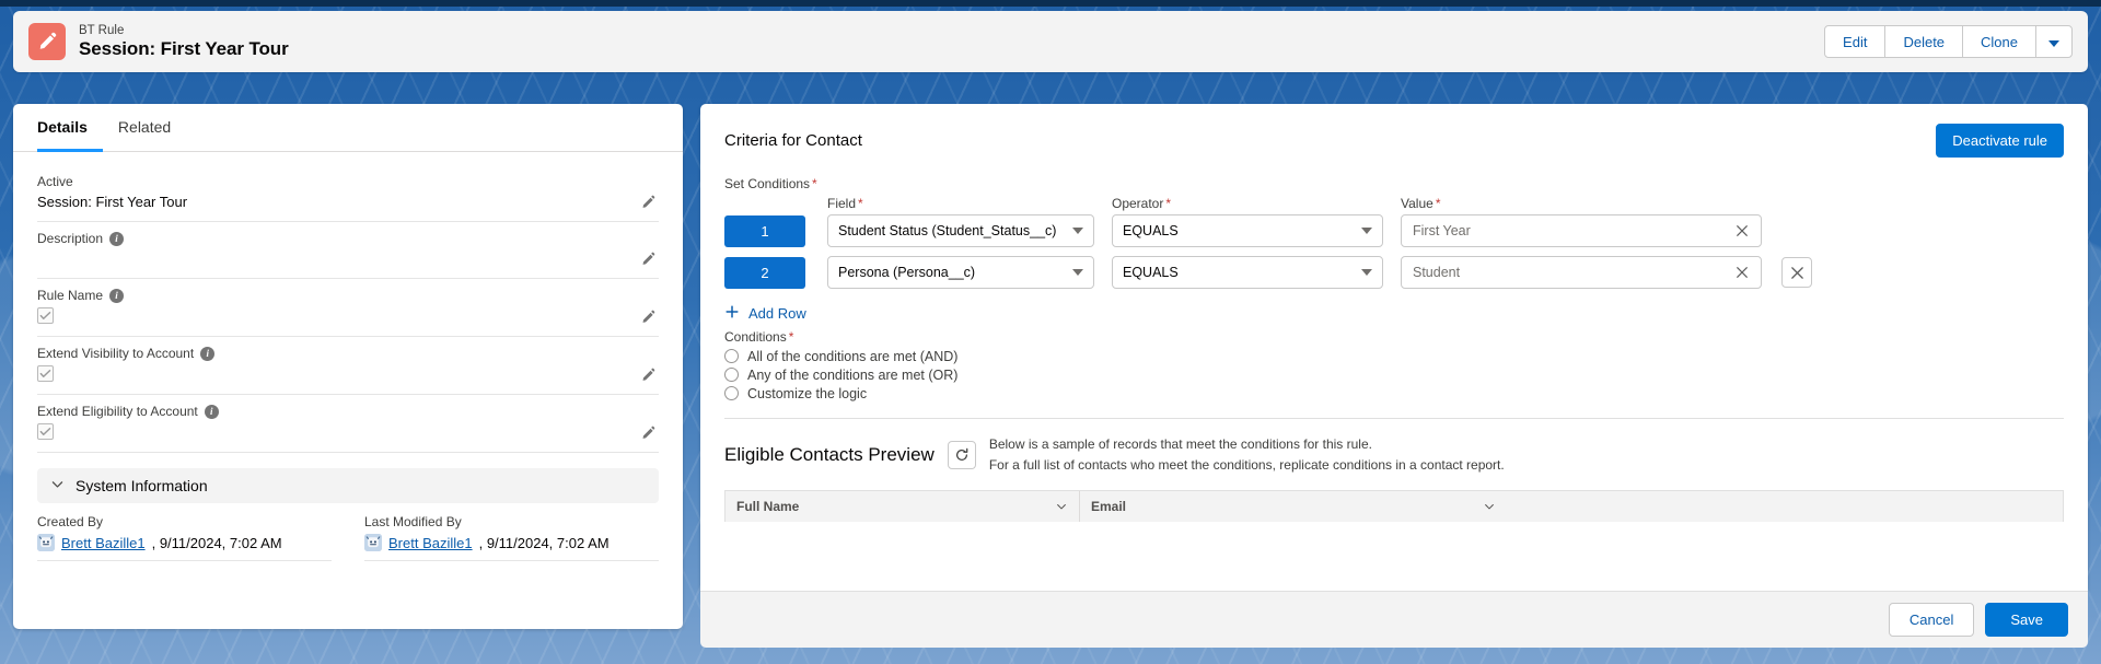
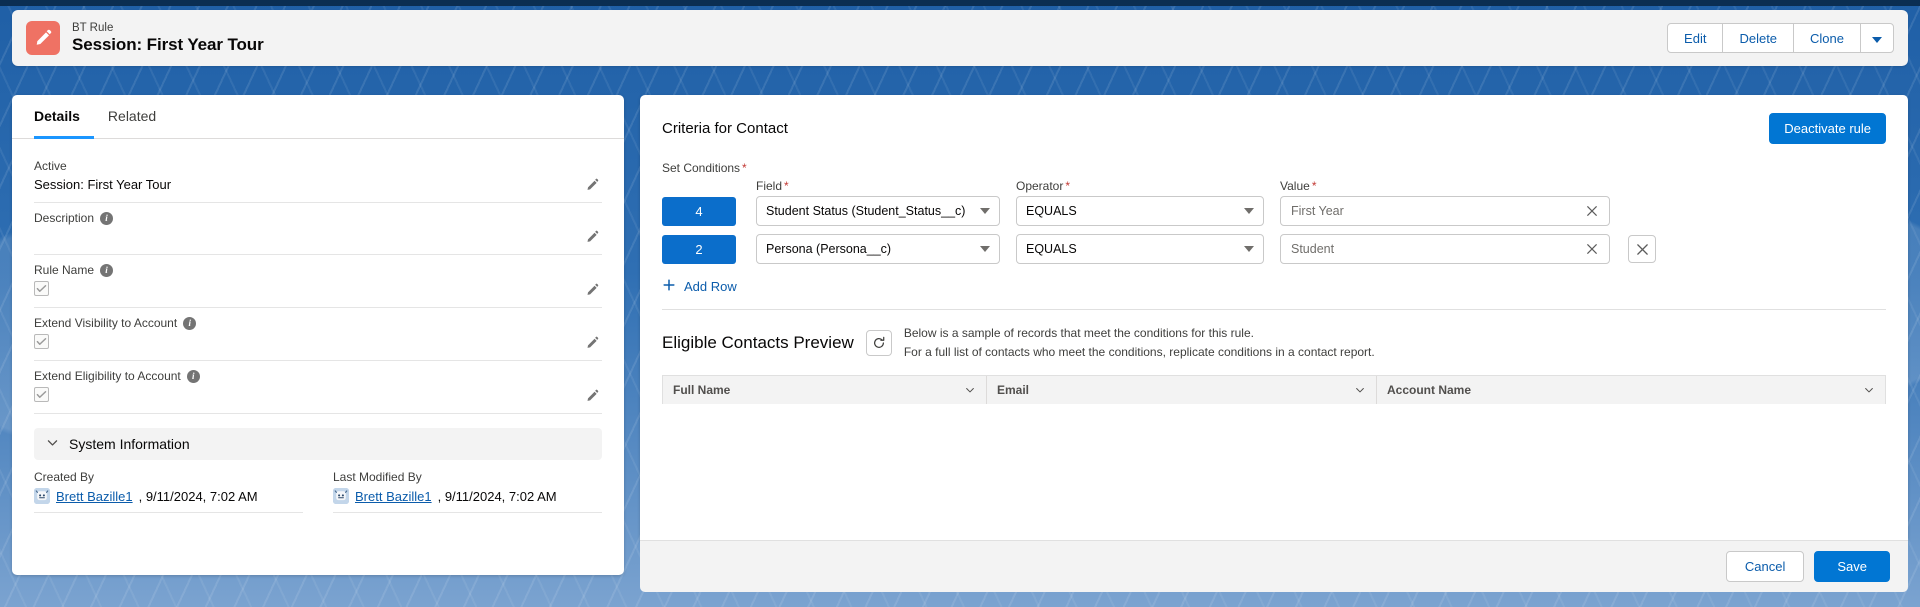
  BT Rule
  Session: First Year Tour
  Edit
  Delete
  Clone
  Details
  Related
  Active
  Session: First Year Tour
  Description
  i
  Rule Name
  i
  Extend Visibility to Account
  i
  Extend Eligibility to Account
  i
  System Information
  Created By
  Brett Bazille1
  , 9/11/2024, 7:02 AM
  Last Modified By
  Brett Bazille1
  , 9/11/2024, 7:02 AM
  Criteria for Contact
  Deactivate rule
  Set Conditions *
  Field *
  Operator *
  Value *
- 1
+ 4
  Student Status (Student_Status__c)
  EQUALS
  First Year
  2
  Persona (Persona__c)
  EQUALS
  Student
  Add Row
- Conditions *
- All of the conditions are met (AND)
- Any of the conditions are met (OR)
- Customize the logic
  Eligible Contacts Preview
  Below is a sample of records that meet the conditions for this rule.
  For a full list of contacts who meet the conditions, replicate conditions in a contact report.
  Full Name
  Email
+ Account Name
  Cancel
  Save
